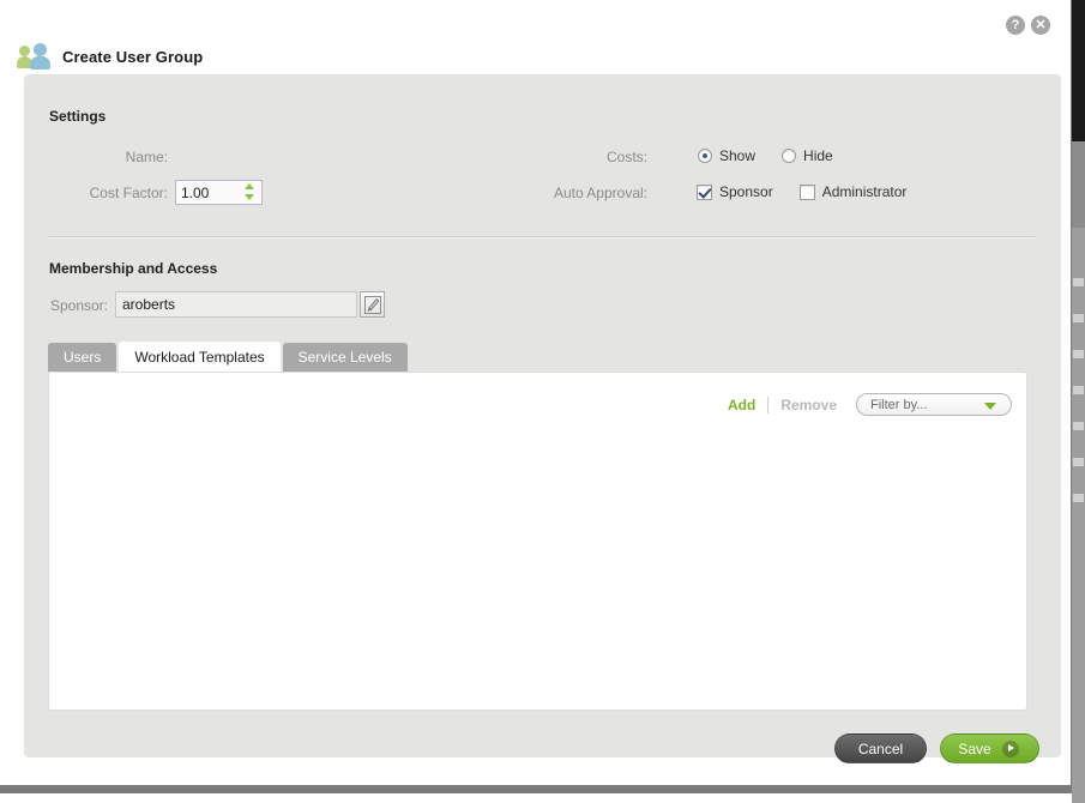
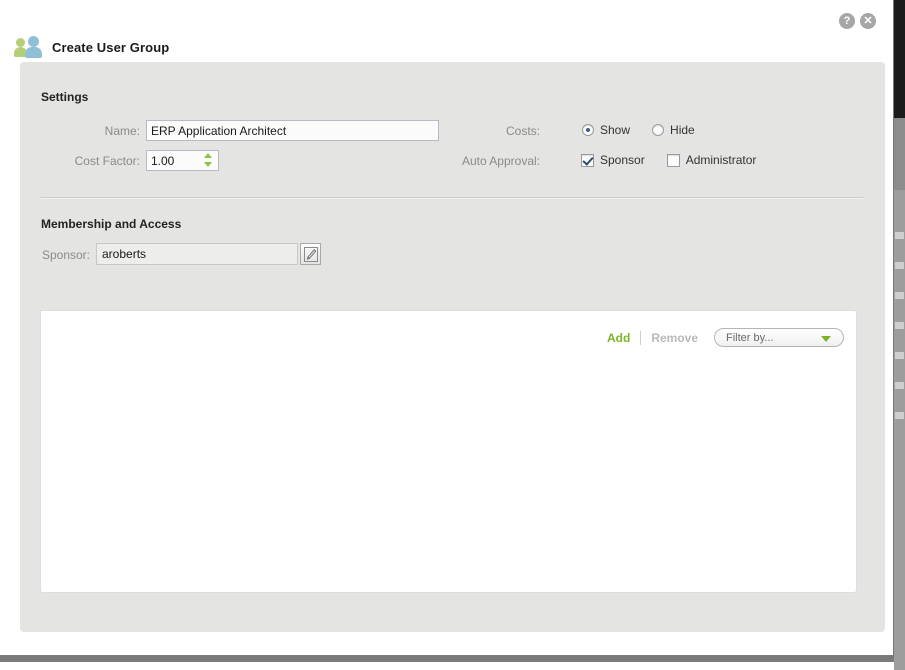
  ?
  ✕
  Create User Group
  Settings
  Name:
+ ERP Application Architect
  Cost Factor:
  1.00
  Costs:
  Show
  Hide
  Auto Approval:
  Sponsor
  Administrator
  Membership and Access
  Sponsor:
  aroberts
- Users
- Workload Templates
- Service Levels
  Add
  Remove
  Filter by...
- Cancel
- Save
